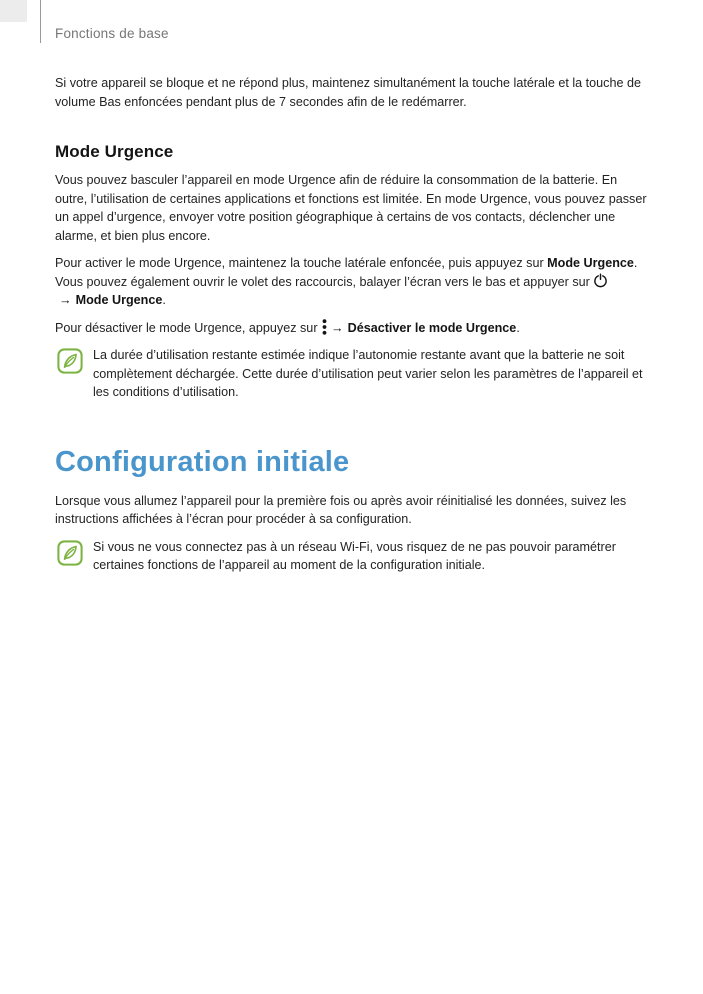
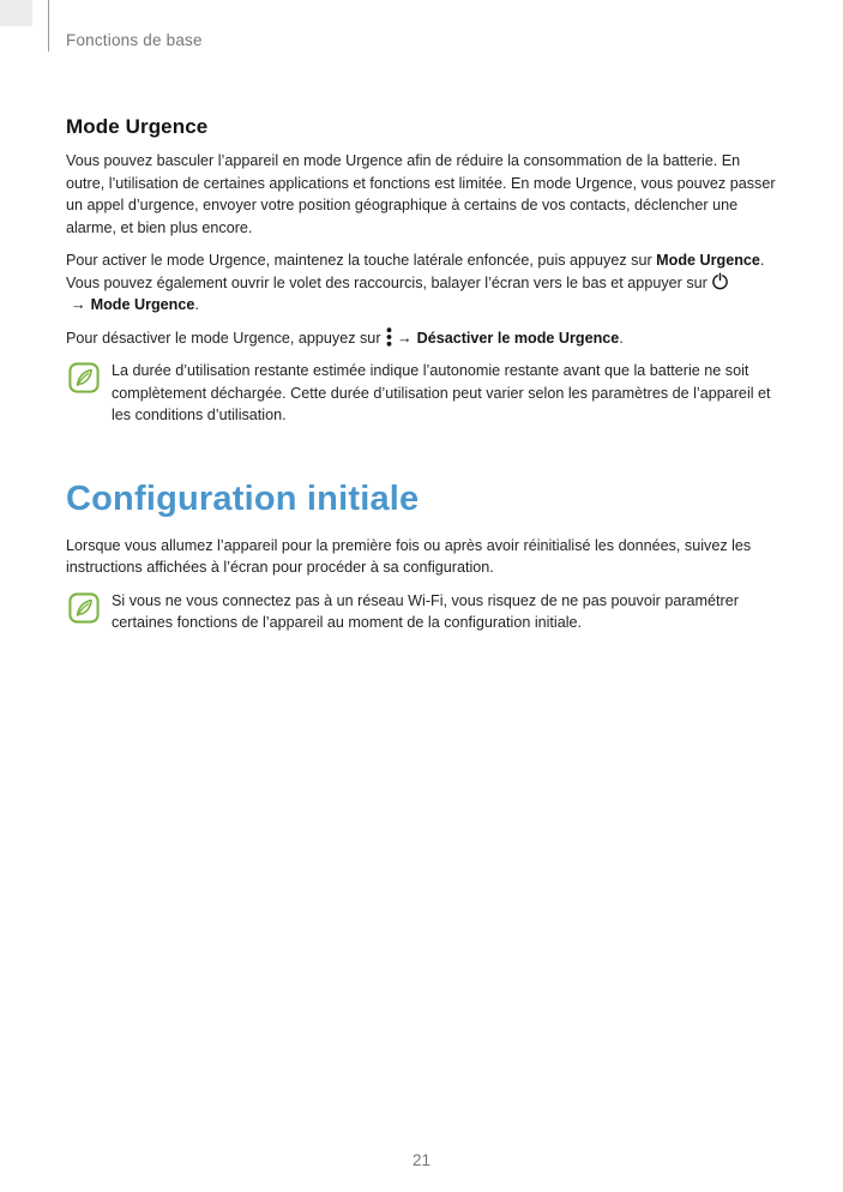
  Fonctions de base
- Si votre appareil se bloque et ne répond plus, maintenez simultanément la touche latérale et la touche de volume Bas enfoncées pendant plus de 7 secondes afin de le redémarrer.
  Mode Urgence
  Vous pouvez basculer l’appareil en mode Urgence afin de réduire la consommation de la batterie. En outre, l’utilisation de certaines applications et fonctions est limitée. En mode Urgence, vous pouvez passer un appel d’urgence, envoyer votre position géographique à certains de vos contacts, déclencher une alarme, et bien plus encore.
  Pour activer le mode Urgence, maintenez la touche latérale enfoncée, puis appuyez sur Mode Urgence. Vous pouvez également ouvrir le volet des raccourcis, balayer l’écran vers le bas et appuyer sur → Mode Urgence.
  Pour désactiver le mode Urgence, appuyez sur → Désactiver le mode Urgence.
  La durée d’utilisation restante estimée indique l’autonomie restante avant que la batterie ne soit complètement déchargée. Cette durée d’utilisation peut varier selon les paramètres de l’appareil et les conditions d’utilisation.
  Configuration initiale
  Lorsque vous allumez l’appareil pour la première fois ou après avoir réinitialisé les données, suivez les instructions affichées à l’écran pour procéder à sa configuration.
  Si vous ne vous connectez pas à un réseau Wi-Fi, vous risquez de ne pas pouvoir paramétrer certaines fonctions de l’appareil au moment de la configuration initiale.
+ 21
